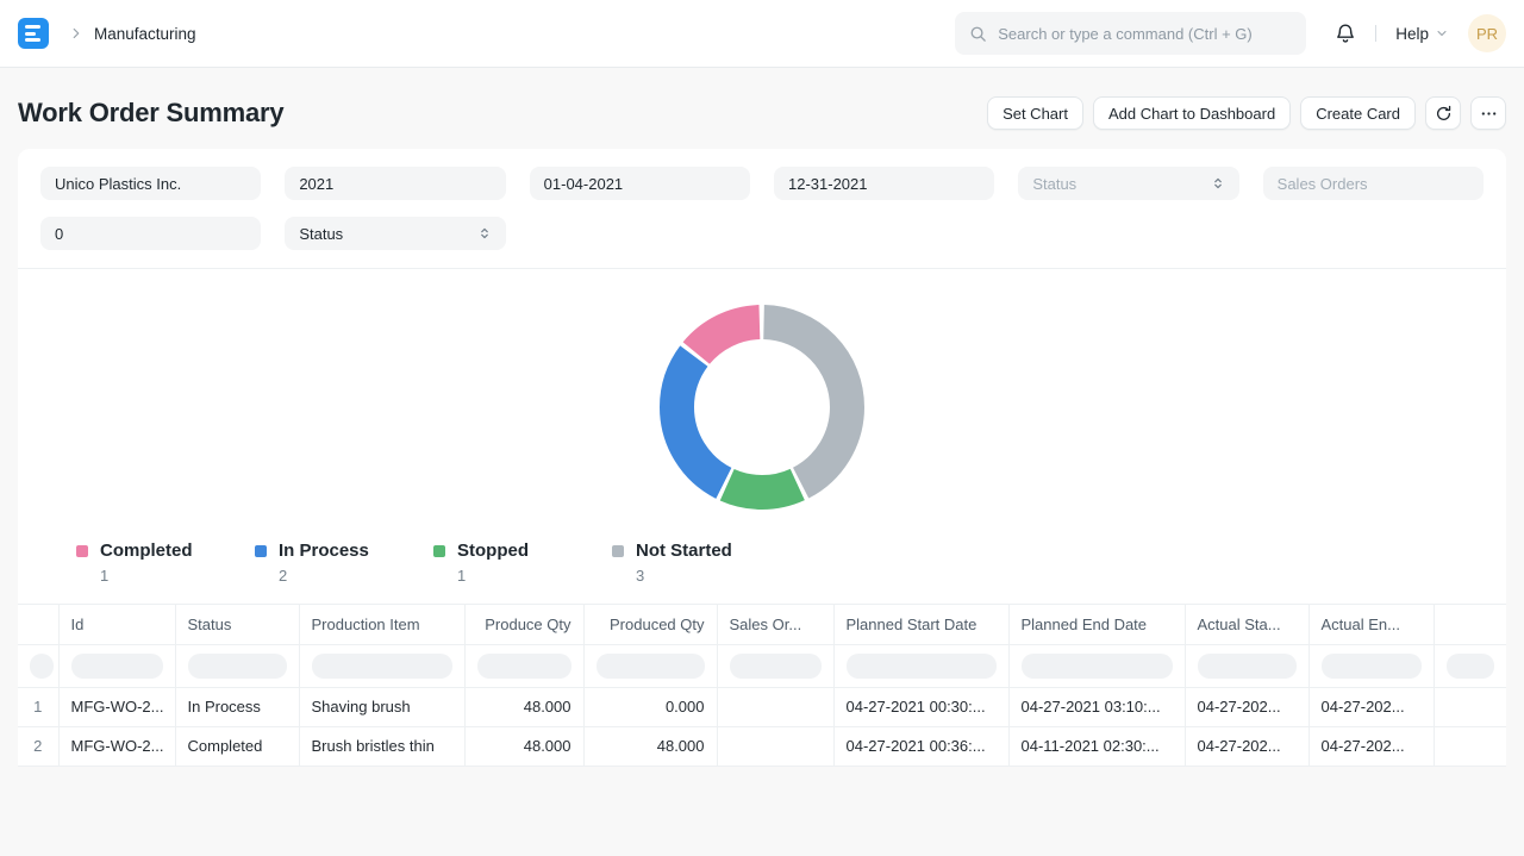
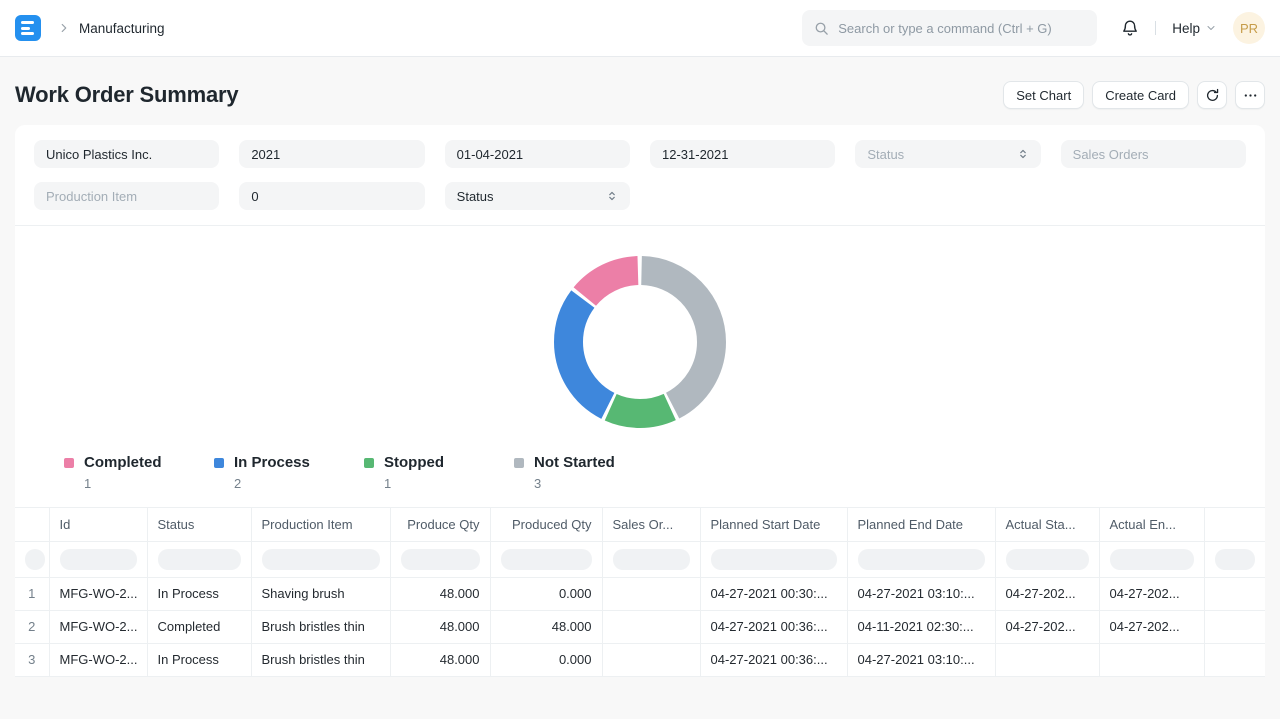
  Manufacturing
  Search or type a command (Ctrl + G)
  Help
  PR
  Work Order Summary
  Set Chart
- Add Chart to Dashboard
  Create Card
  Unico Plastics Inc.
  2021
  01-04-2021
  12-31-2021
  Status
  Sales Orders
+ Production Item
  0
  Status
  Completed
  1
  In Process
  2
  Stopped
  1
  Not Started
  3
  	Id	Status	Production Item	Produce Qty	Produced Qty	Sales Or...	Planned Start Date	Planned End Date	Actual Sta...	Actual En...
  1	MFG-WO-2...	In Process	Shaving brush	48.000	0.000		04-27-2021 00:30:...	04-27-2021 03:10:...	04-27-202...	04-27-202...
  2	MFG-WO-2...	Completed	Brush bristles thin	48.000	48.000		04-27-2021 00:36:...	04-11-2021 02:30:...	04-27-202...	04-27-202...
+ 3	MFG-WO-2...	In Process	Brush bristles thin	48.000	0.000		04-27-2021 00:36:...	04-27-2021 03:10:...
